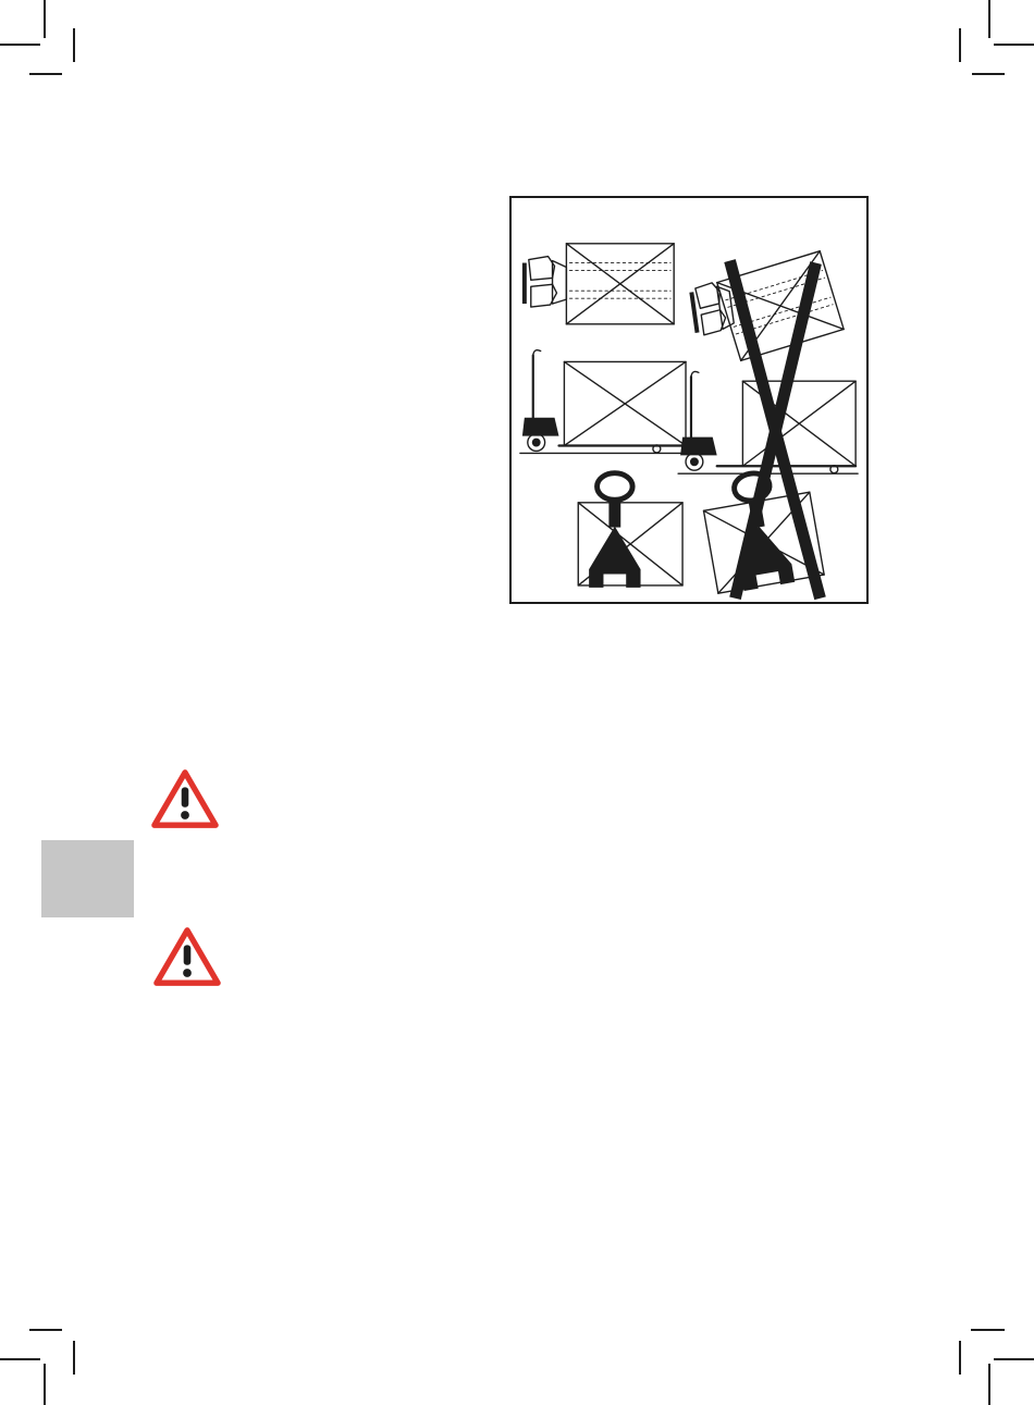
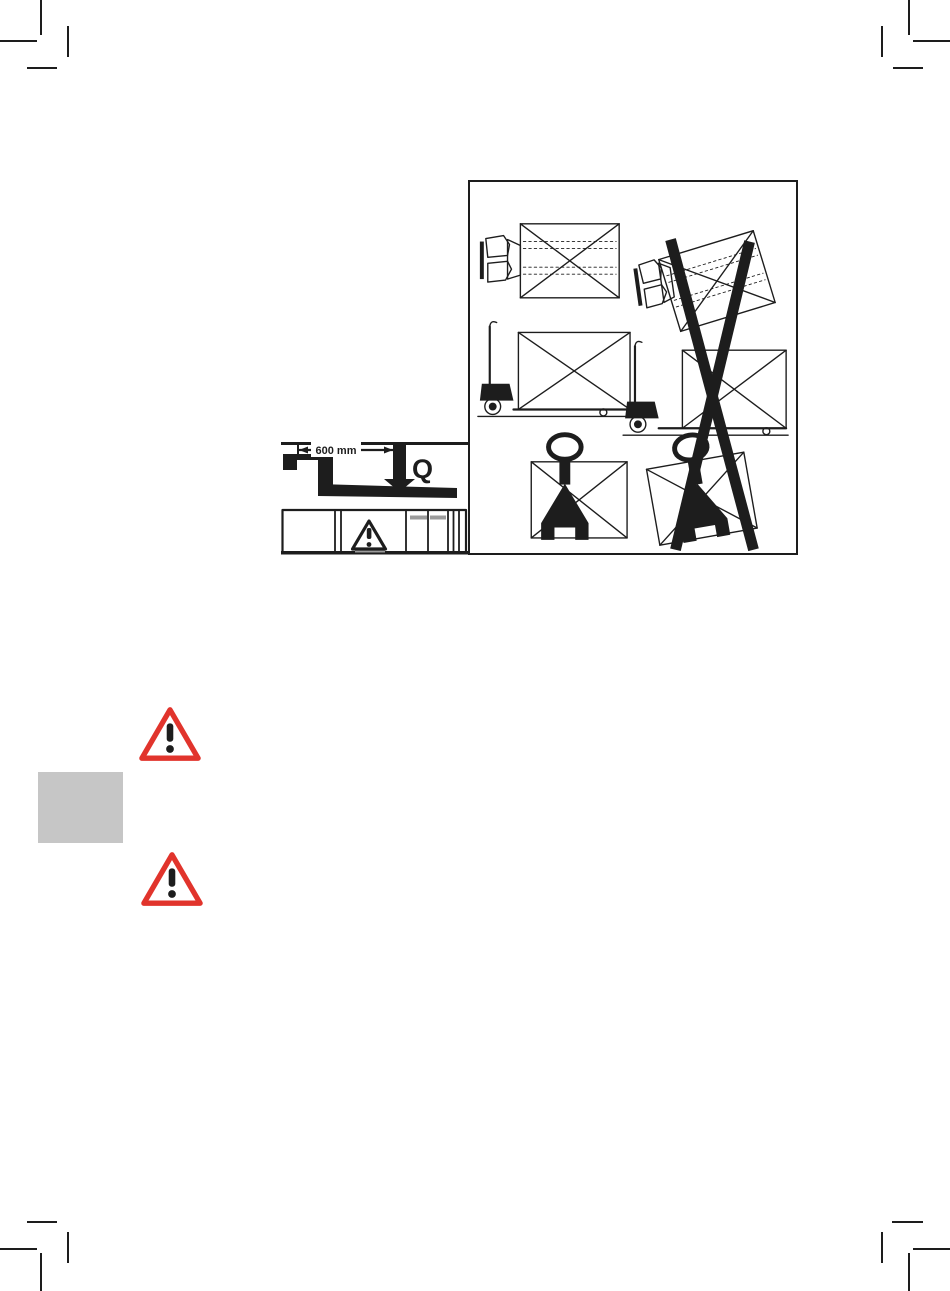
+ 600 mm
+ Q
